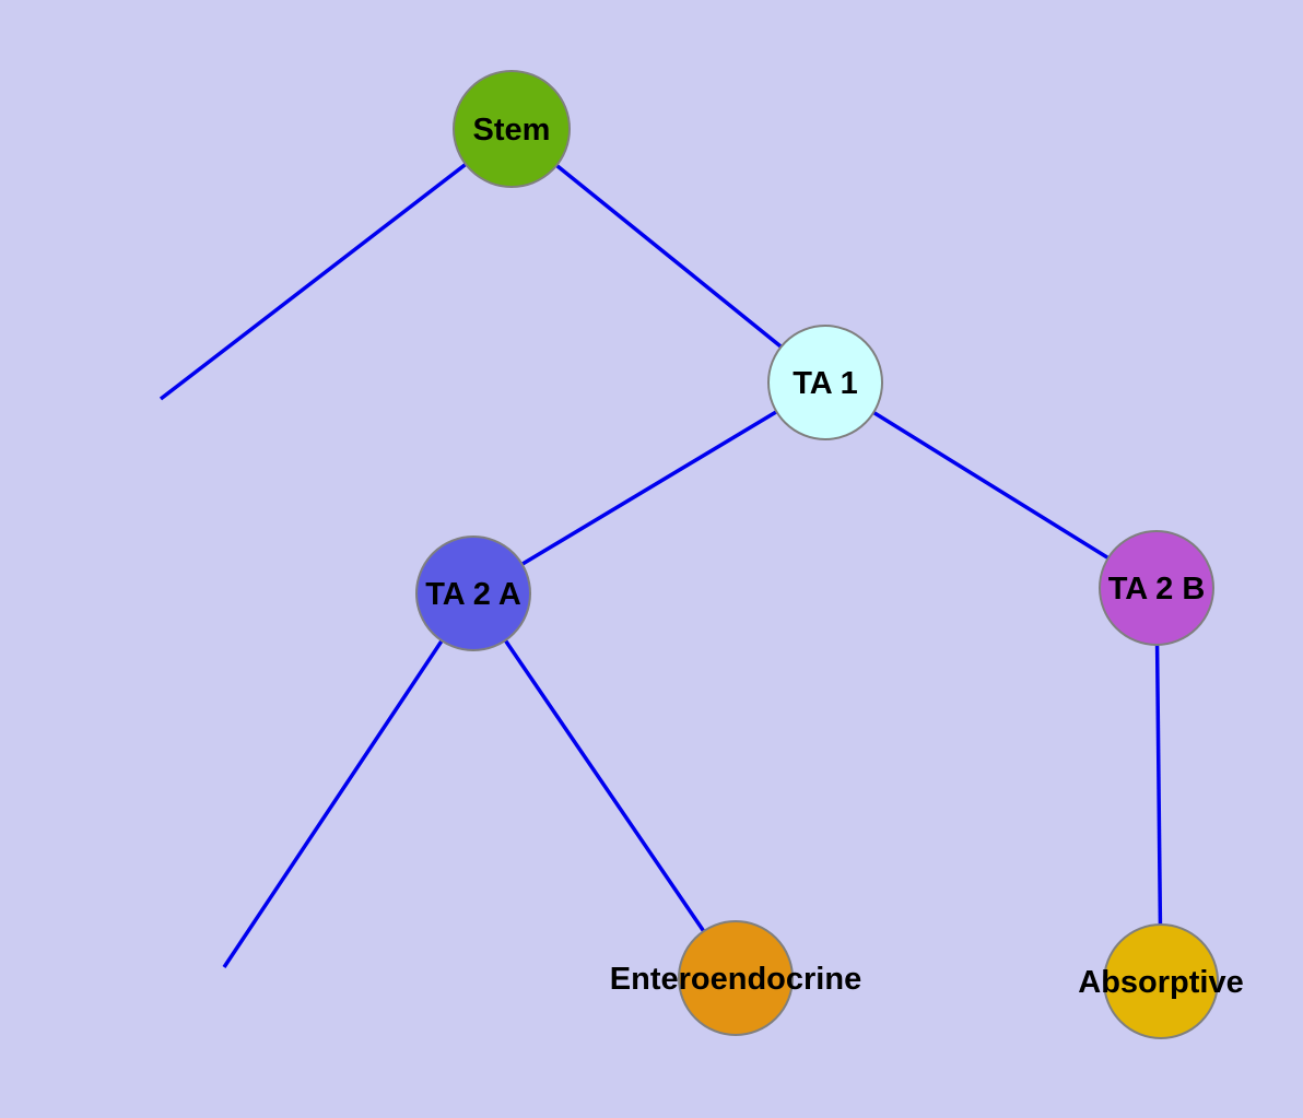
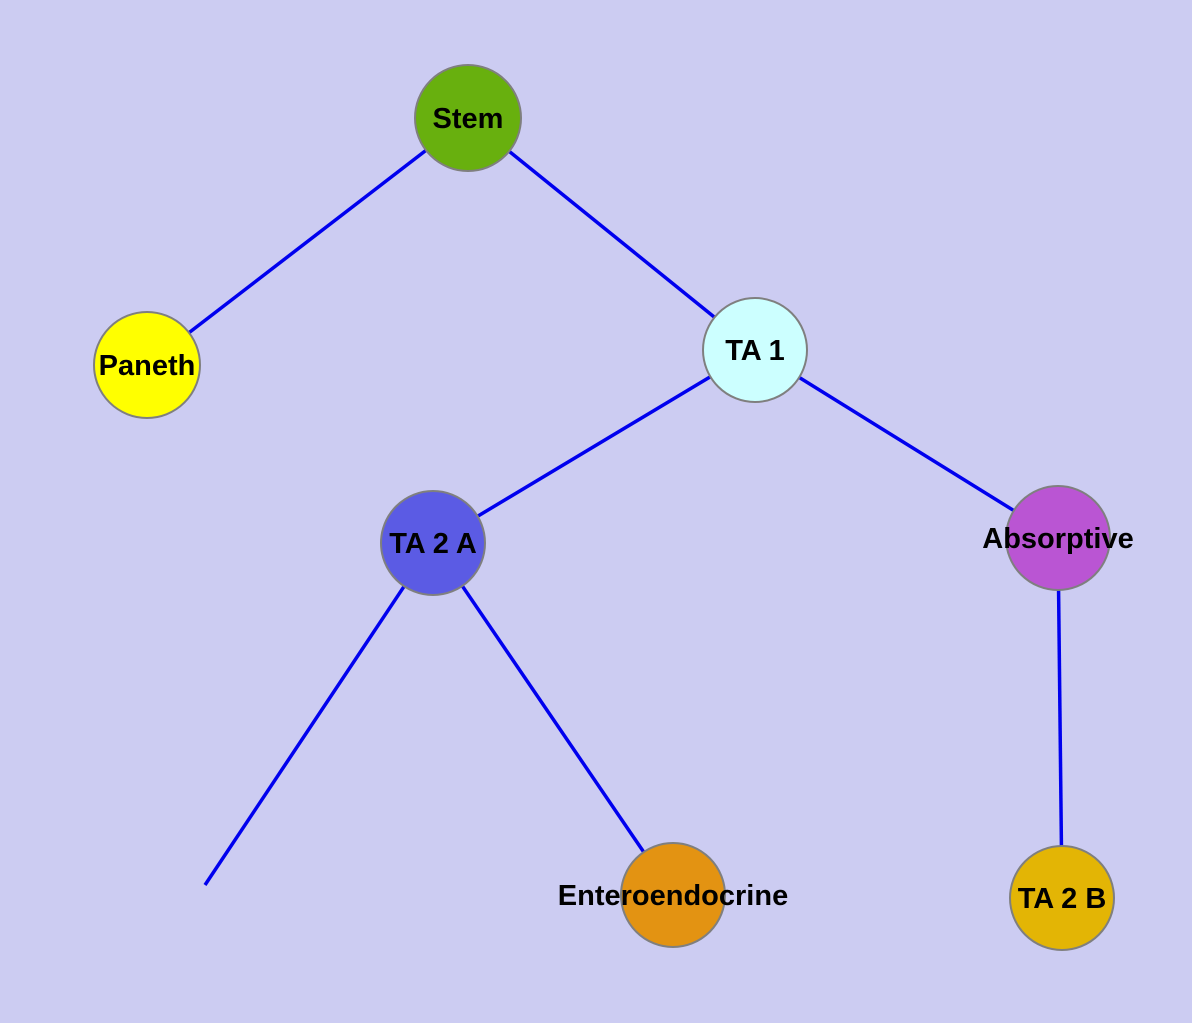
  Stem
+ Paneth
  TA 1
  TA 2 A
- TA 2 B
+ Absorptive
  Enteroendocrine
- Absorptive
+ TA 2 B
